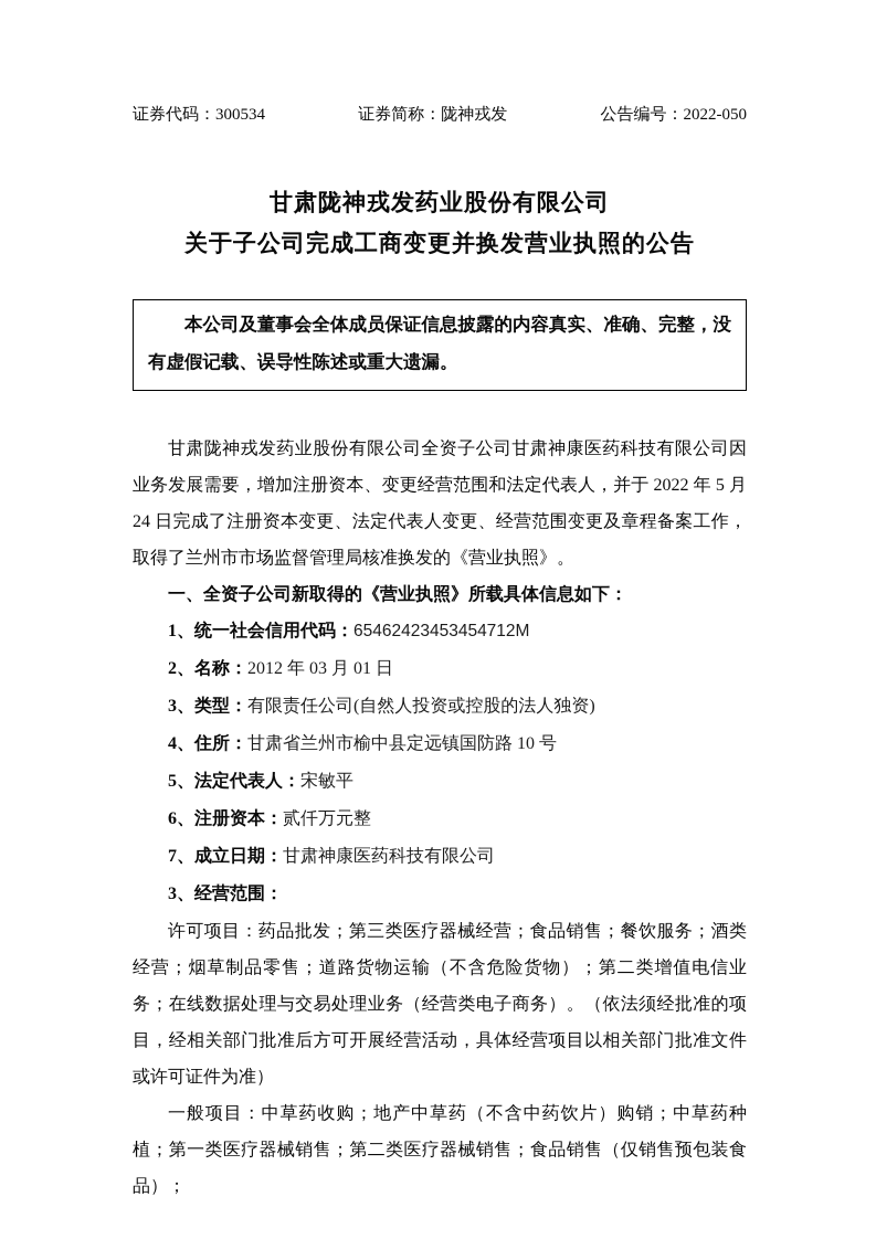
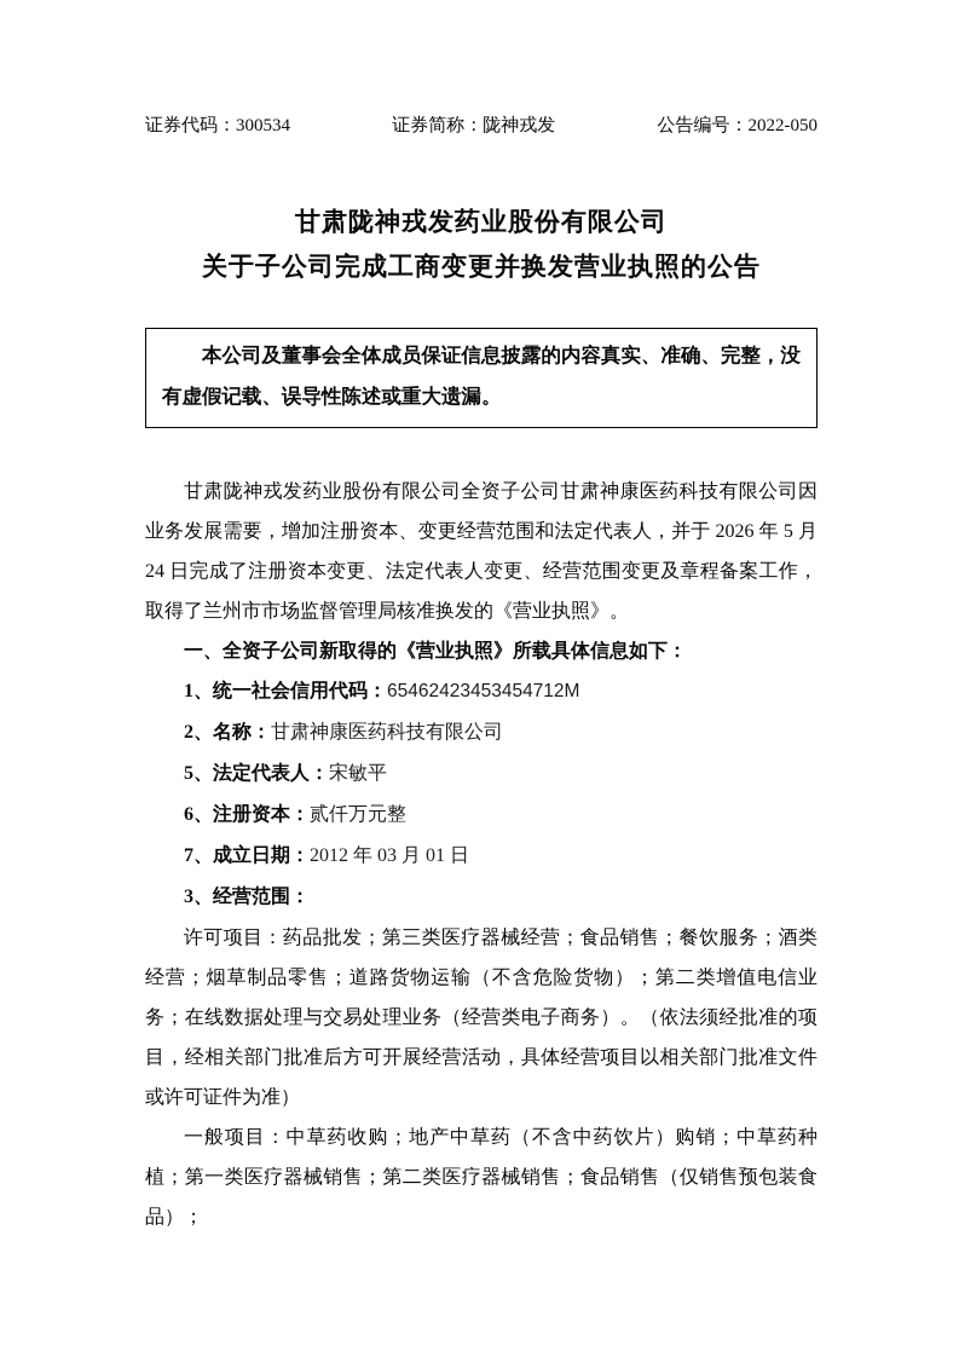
  证券代码：300534
  证券简称：陇神戎发
  公告编号：2022-050
  甘肃陇神戎发药业股份有限公司
  关于子公司完成工商变更并换发营业执照的公告
  本公司及董事会全体成员保证信息披露的内容真实、准确、完整，没有虚假记载、误导性陈述或重大遗漏。
- 甘肃陇神戎发药业股份有限公司全资子公司甘肃神康医药科技有限公司因业务发展需要，增加注册资本、变更经营范围和法定代表人，并于 2022 年 5 月 24 日完成了注册资本变更、法定代表人变更、经营范围变更及章程备案工作，取得了兰州市市场监督管理局核准换发的《营业执照》。
+ 甘肃陇神戎发药业股份有限公司全资子公司甘肃神康医药科技有限公司因业务发展需要，增加注册资本、变更经营范围和法定代表人，并于 2026 年 5 月 24 日完成了注册资本变更、法定代表人变更、经营范围变更及章程备案工作，取得了兰州市市场监督管理局核准换发的《营业执照》。
  一、全资子公司新取得的《营业执照》所载具体信息如下：
  1、统一社会信用代码：65462423453454712M
- 2、名称：2012 年 03 月 01 日
+ 2、名称：甘肃神康医药科技有限公司
- 3、类型：有限责任公司(自然人投资或控股的法人独资)
- 4、住所：甘肃省兰州市榆中县定远镇国防路 10 号
  5、法定代表人：宋敏平
  6、注册资本：贰仟万元整
- 7、成立日期：甘肃神康医药科技有限公司
+ 7、成立日期：2012 年 03 月 01 日
  3、经营范围：
  许可项目：药品批发；第三类医疗器械经营；食品销售；餐饮服务；酒类经营；烟草制品零售；道路货物运输（不含危险货物）；第二类增值电信业务；在线数据处理与交易处理业务（经营类电子商务）。（依法须经批准的项目，经相关部门批准后方可开展经营活动，具体经营项目以相关部门批准文件或许可证件为准）
  一般项目：中草药收购；地产中草药（不含中药饮片）购销；中草药种植；第一类医疗器械销售；第二类医疗器械销售；食品销售（仅销售预包装食品）；
